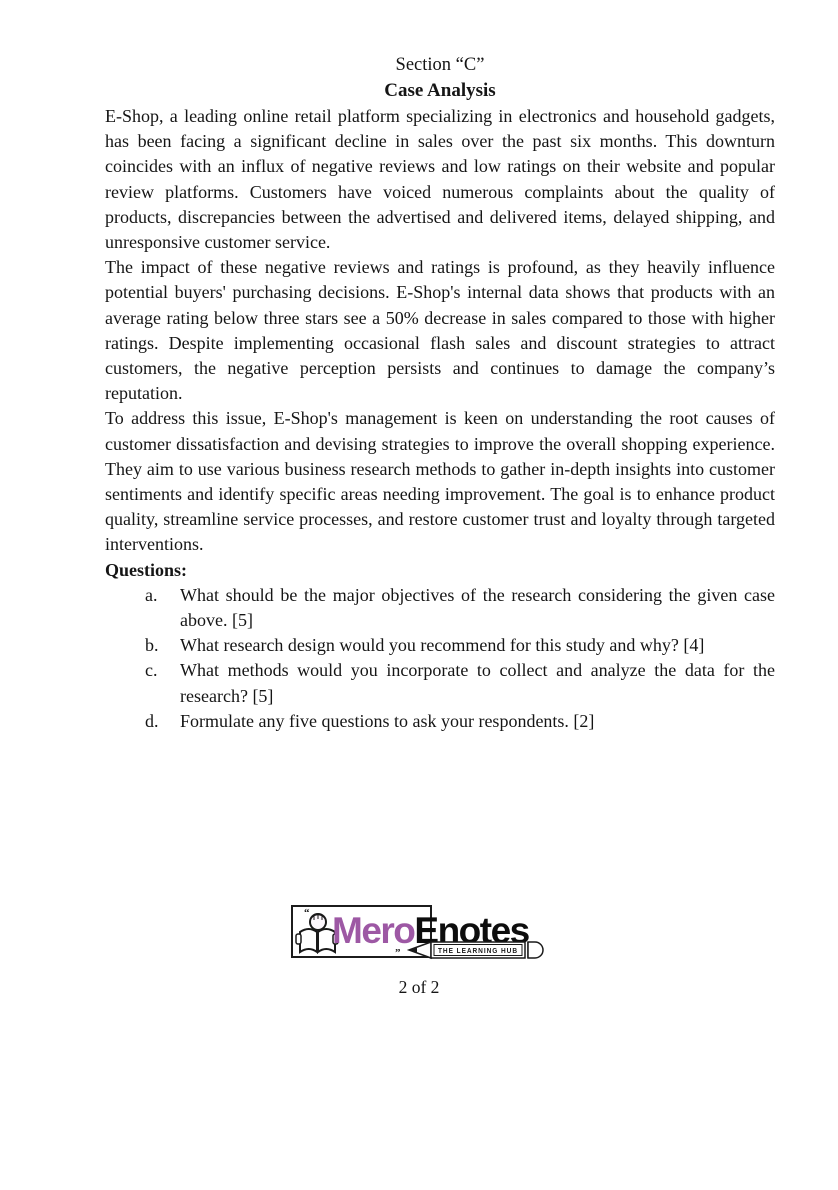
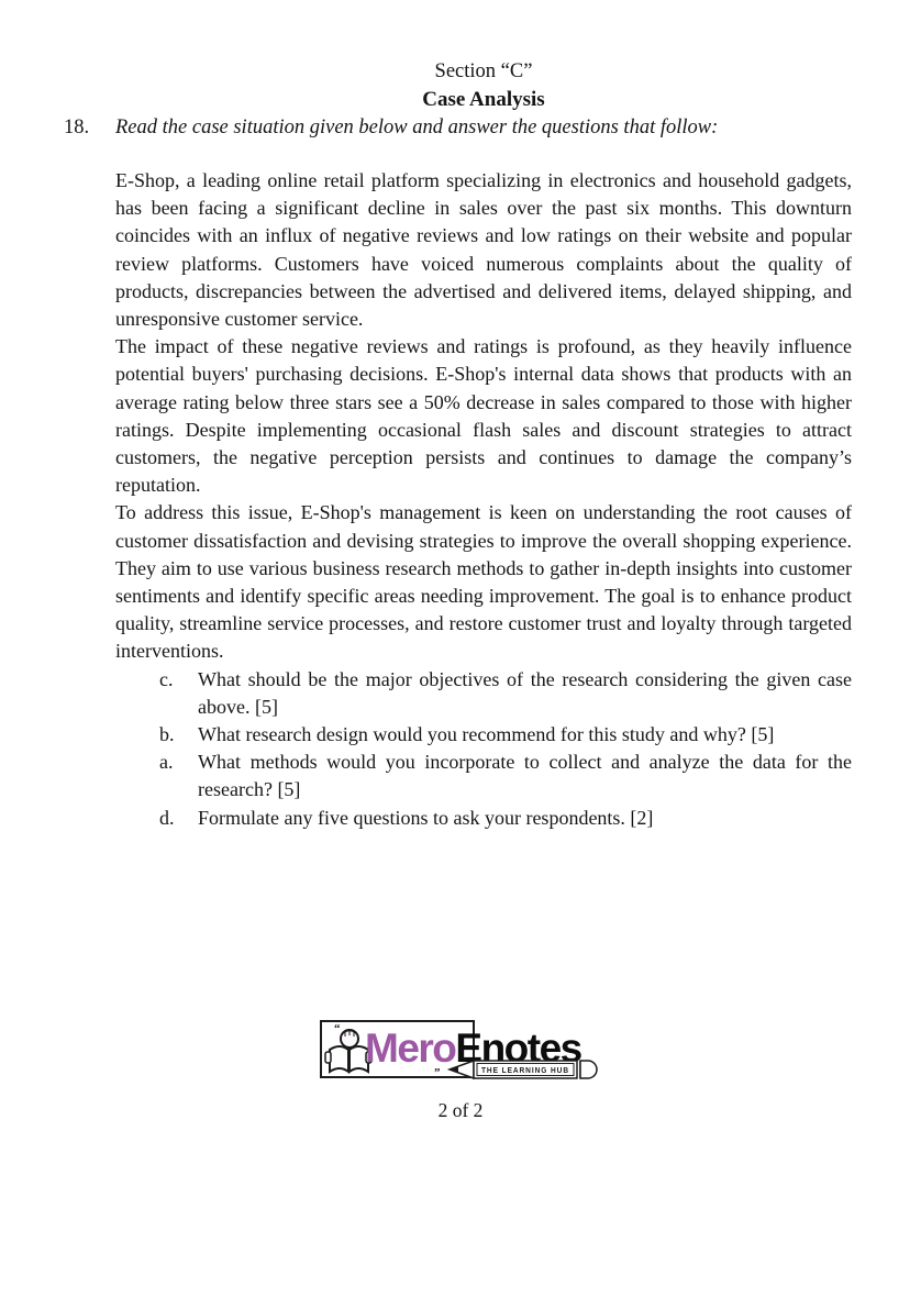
  Section “C”
  Case Analysis
+ 18.
+ Read the case situation given below and answer the questions that follow:
  E-Shop, a leading online retail platform specializing in electronics and household gadgets, has been facing a significant decline in sales over the past six months. This downturn coincides with an influx of negative reviews and low ratings on their website and popular review platforms. Customers have voiced numerous complaints about the quality of products, discrepancies between the advertised and delivered items, delayed shipping, and unresponsive customer service.
  The impact of these negative reviews and ratings is profound, as they heavily influence potential buyers' purchasing decisions. E-Shop's internal data shows that products with an average rating below three stars see a 50% decrease in sales compared to those with higher ratings. Despite implementing occasional flash sales and discount strategies to attract customers, the negative perception persists and continues to damage the company’s reputation.
  To address this issue, E-Shop's management is keen on understanding the root causes of customer dissatisfaction and devising strategies to improve the overall shopping experience. They aim to use various business research methods to gather in-depth insights into customer sentiments and identify specific areas needing improvement. The goal is to enhance product quality, streamline service processes, and restore customer trust and loyalty through targeted interventions.
- Questions:
- a.
+ c.
  What should be the major objectives of the research considering the given case above. [5]
  b.
- What research design would you recommend for this study and why? [4]
+ What research design would you recommend for this study and why? [5]
- c.
+ a.
  What methods would you incorporate to collect and analyze the data for the research? [5]
  d.
  Formulate any five questions to ask your respondents. [2]
  “
  MeroEnotes
  ”
  2 of 2
